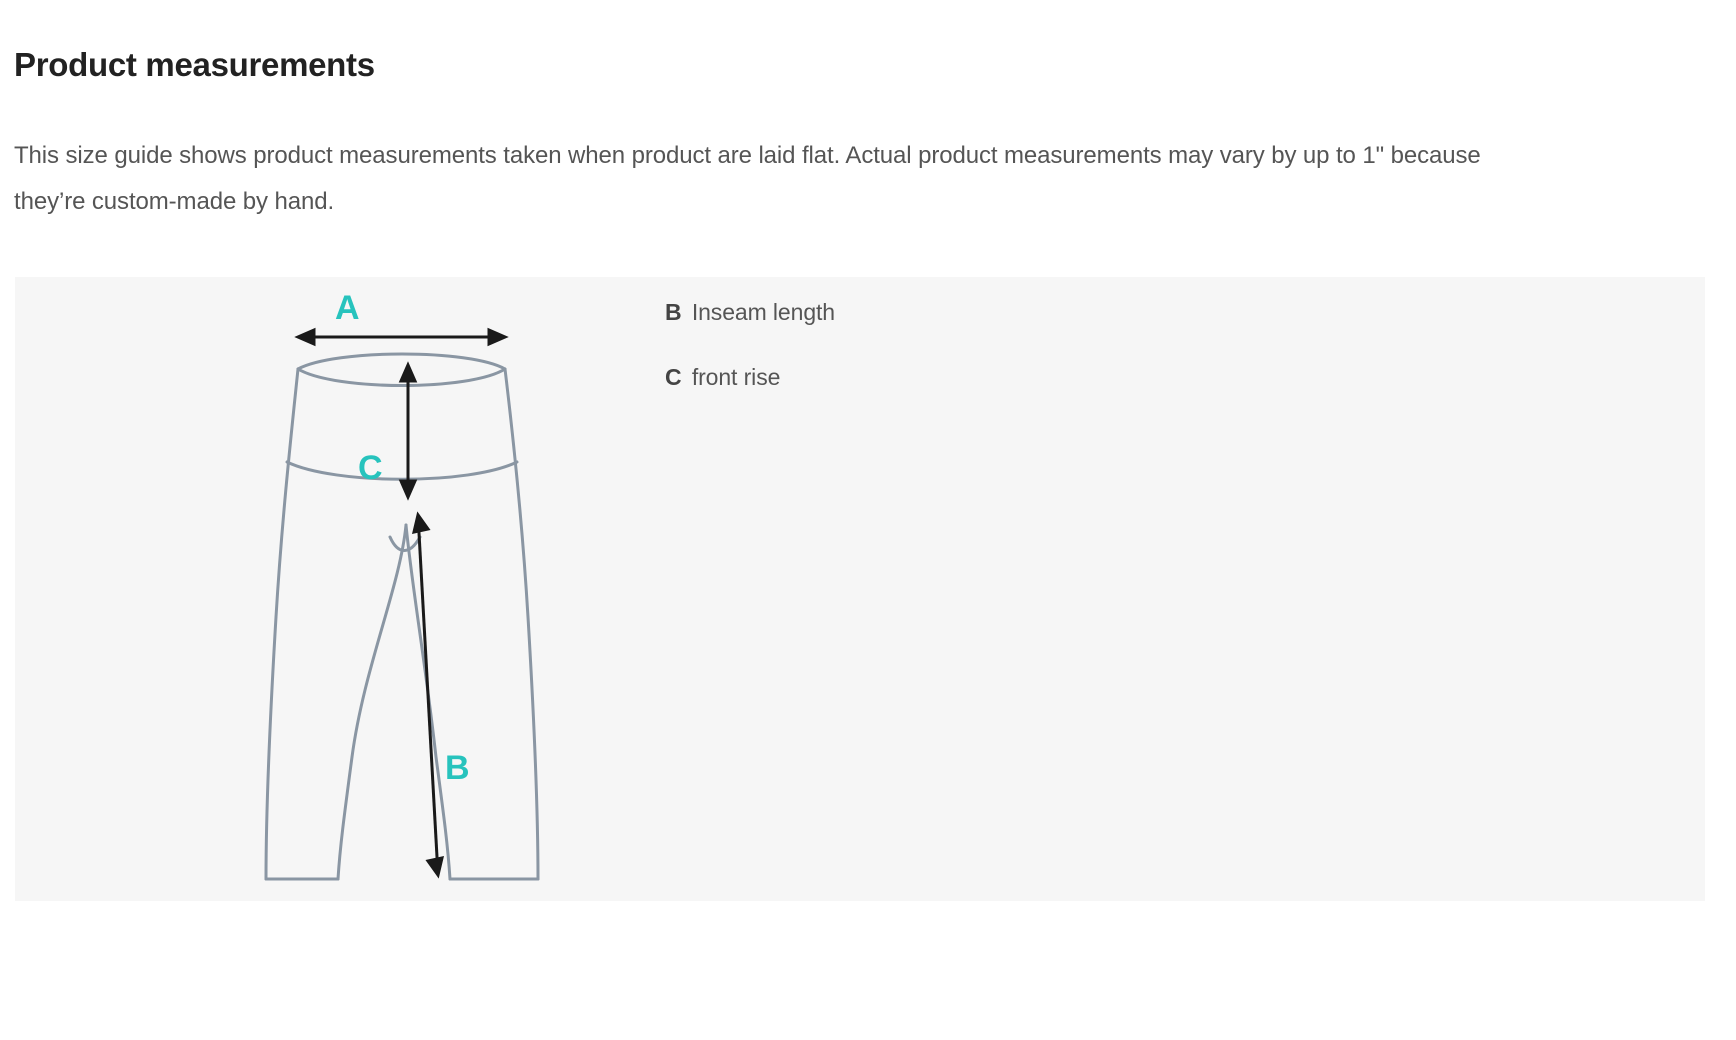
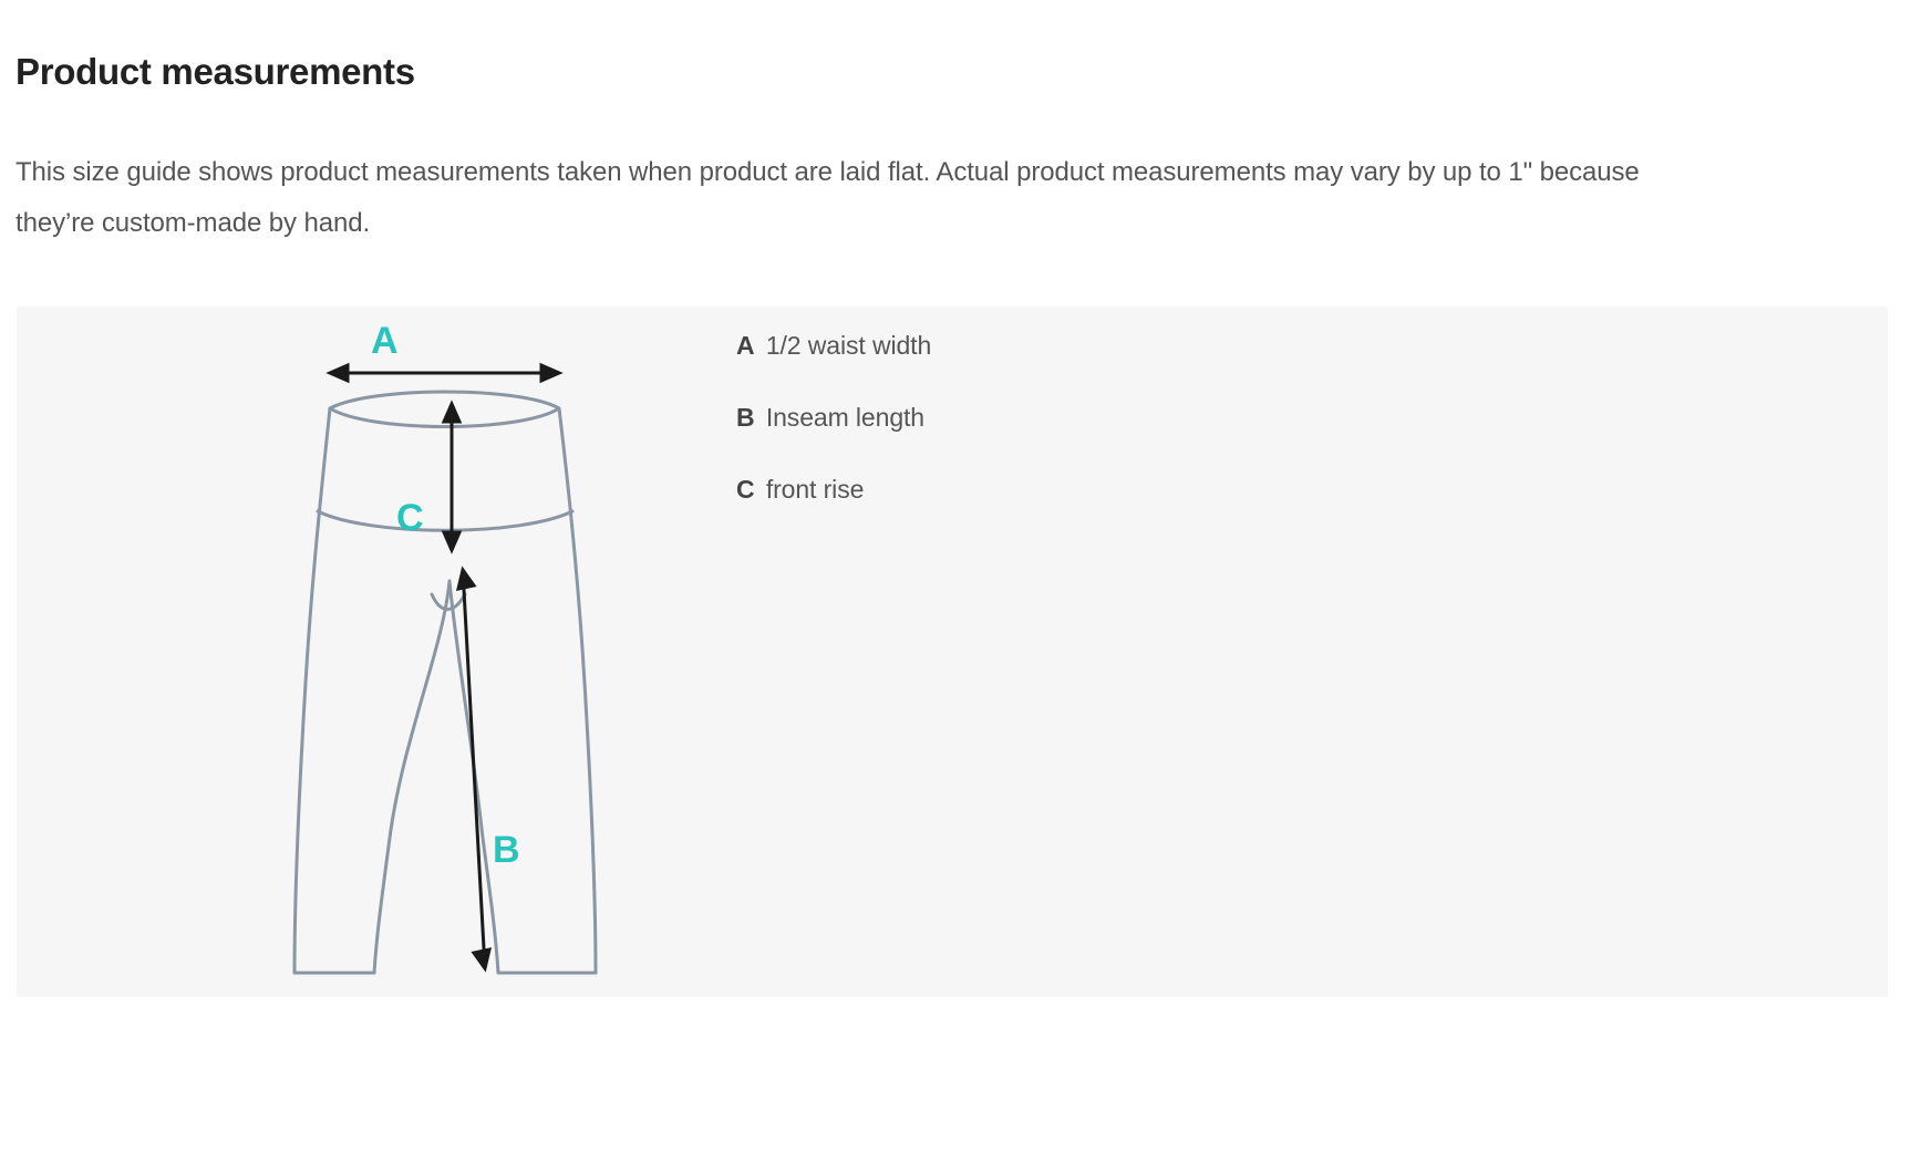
  Product measurements
  This size guide shows product measurements taken when product are laid flat. Actual product measurements may vary by up to 1" because they’re custom-made by hand.
  A
  C
  B
+ A 1/2 waist width
  B Inseam length
  C front rise
